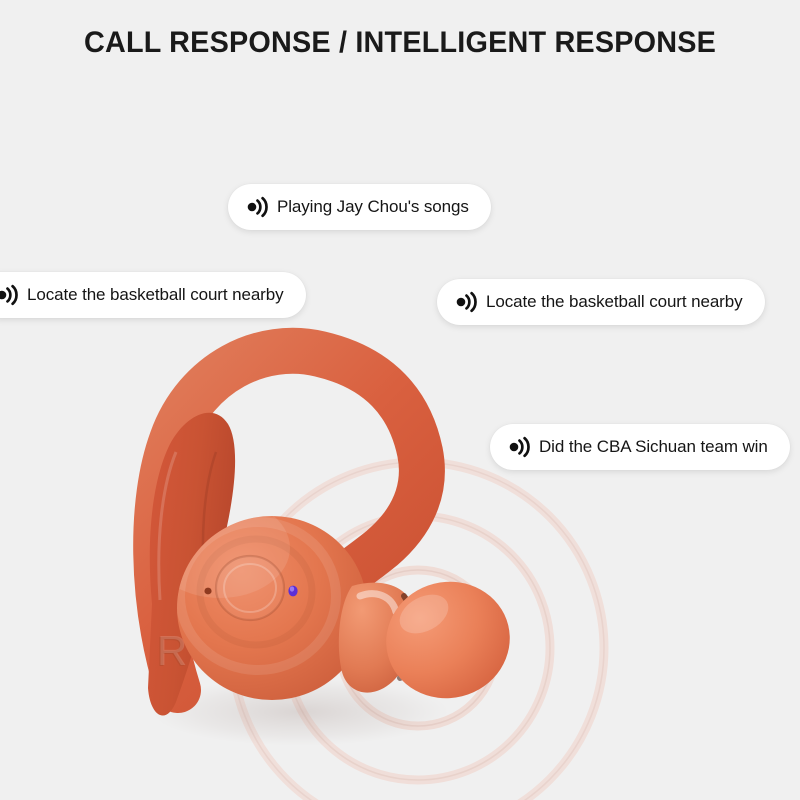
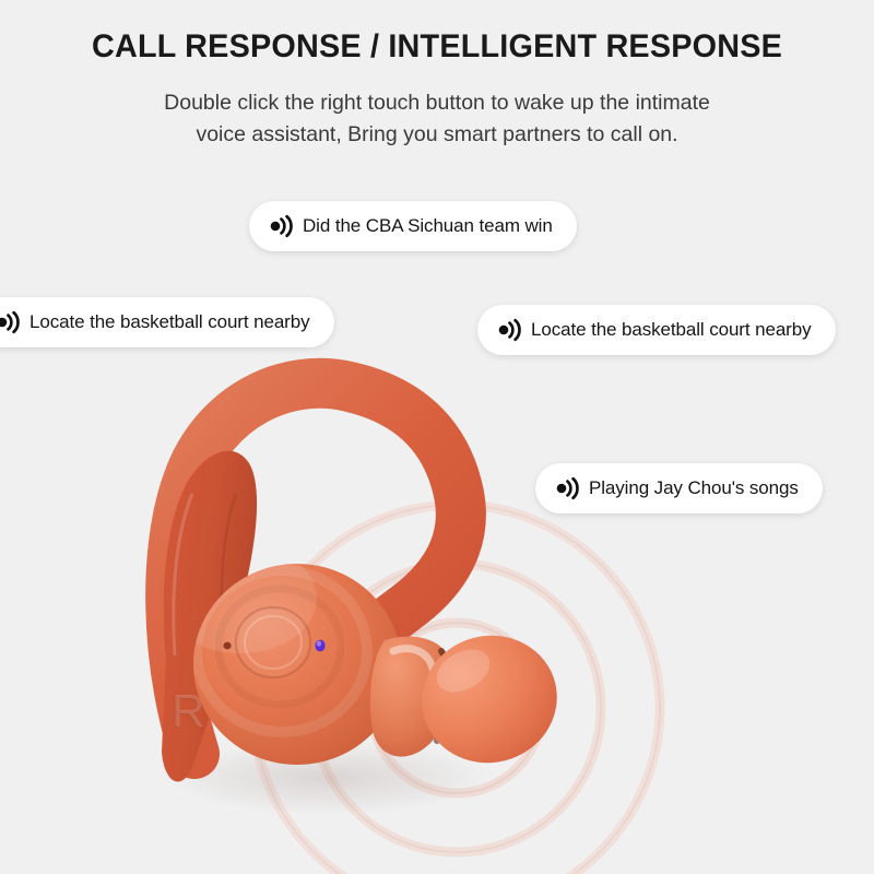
  R
  CALL RESPONSE / INTELLIGENT RESPONSE
+ Double click the right touch button to wake up the intimate
+ voice assistant, Bring you smart partners to call on.
- Playing Jay Chou's songs
+ Did the CBA Sichuan team win
  Locate the basketball court nearby
  Locate the basketball court nearby
- Did the CBA Sichuan team win
+ Playing Jay Chou's songs
